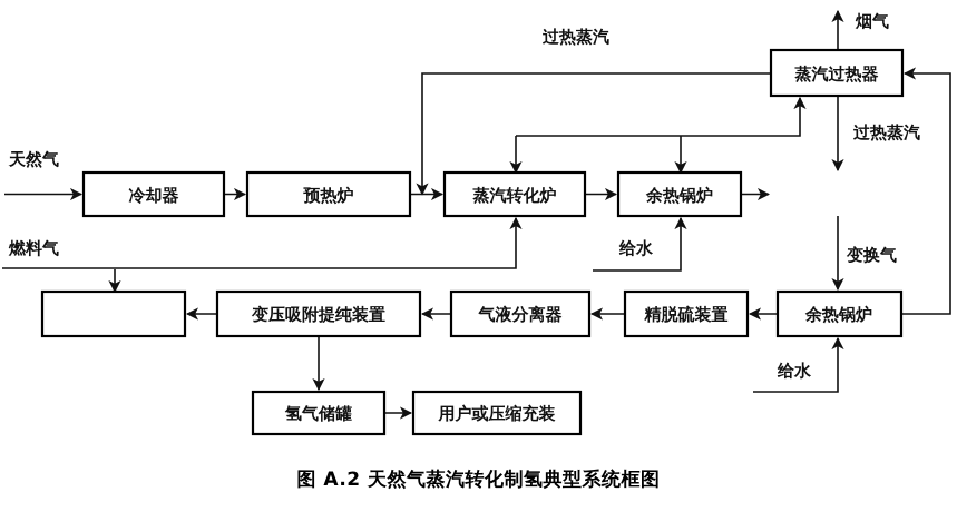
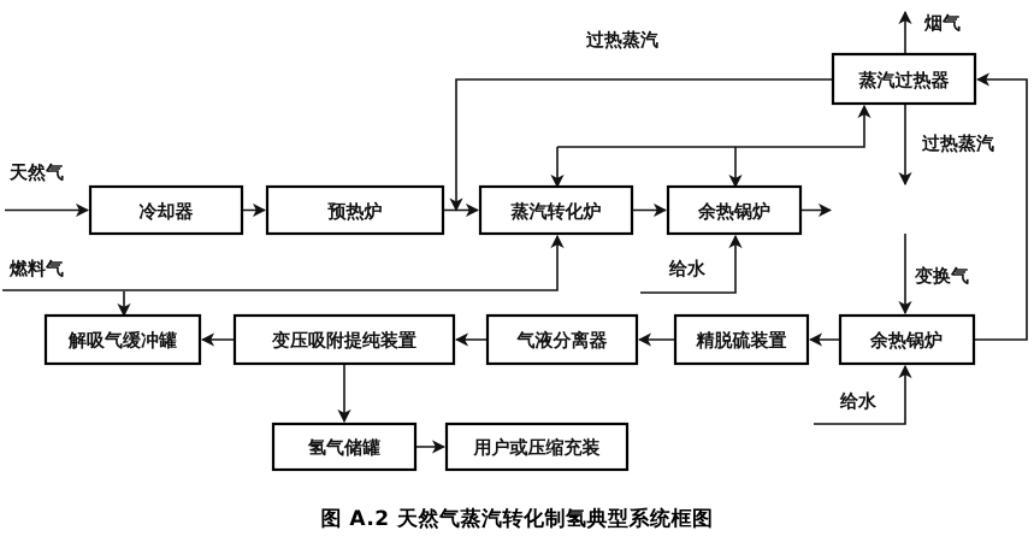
  冷却器
  预热炉
  蒸汽转化炉
  余热锅炉
  蒸汽过热器
  余热锅炉
  精脱硫装置
  气液分离器
  变压吸附提纯装置
+ 解吸气缓冲罐
  氢气储罐
  用户或压缩充装
  天然气
  燃料气
  过热蒸汽
  烟气
  过热蒸汽
  变换气
  给水
  给水
  图 A.2 天然气蒸汽转化制氢典型系统框图
